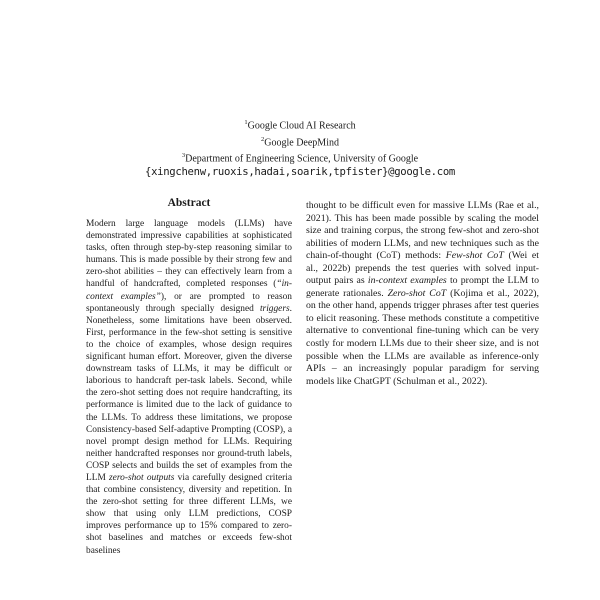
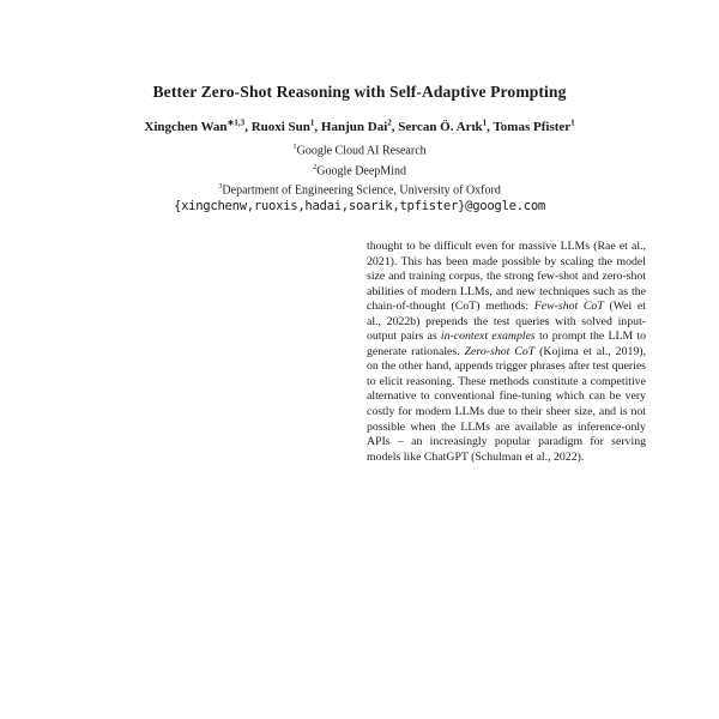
+ Better Zero-Shot Reasoning with Self-Adaptive Prompting
+ Xingchen Wan∗1,3, Ruoxi Sun1, Hanjun Dai2, Sercan Ö. Arık1, Tomas Pfister1
  Google Cloud AI Research
  Google DeepMind
- Department of Engineering Science, University of Google
+ Department of Engineering Science, University of Oxford
  {xingchenw,ruoxis,hadai,soarik,tpfister}@google.com
- Abstract
- Modern large language models (LLMs) have demonstrated impressive capabilities at sophisticated tasks, often through step-by-step reasoning similar to humans. This is made possible by their strong few and zero-shot abilities – they can effectively learn from a handful of handcrafted, completed responses (“in-context examples”), or are prompted to reason spontaneously through specially designed triggers. Nonetheless, some limitations have been observed. First, performance in the few-shot setting is sensitive to the choice of examples, whose design requires significant human effort. Moreover, given the diverse downstream tasks of LLMs, it may be difficult or laborious to handcraft per-task labels. Second, while the zero-shot setting does not require handcrafting, its performance is limited due to the lack of guidance to the LLMs. To address these limitations, we propose Consistency-based Self-adaptive Prompting (COSP), a novel prompt design method for LLMs. Requiring neither handcrafted responses nor ground-truth labels, COSP selects and builds the set of examples from the LLM zero-shot outputs via carefully designed criteria that combine consistency, diversity and repetition. In the zero-shot setting for three different LLMs, we show that using only LLM predictions, COSP improves performance up to 15% compared to zero-shot baselines and matches or exceeds few-shot baselines
- thought to be difficult even for massive LLMs (Rae et al., 2021). This has been made possible by scaling the model size and training corpus, the strong few-shot and zero-shot abilities of modern LLMs, and new techniques such as the chain-of-thought (CoT) methods: Few-shot CoT (Wei et al., 2022b) prepends the test queries with solved input-output pairs as in-context examples to prompt the LLM to generate rationales. Zero-shot CoT (Kojima et al., 2022), on the other hand, appends trigger phrases after test queries to elicit reasoning. These methods constitute a competitive alternative to conventional fine-tuning which can be very costly for modern LLMs due to their sheer size, and is not possible when the LLMs are available as inference-only APIs – an increasingly popular paradigm for serving models like ChatGPT (Schulman et al., 2022).
+ thought to be difficult even for massive LLMs (Rae et al., 2021). This has been made possible by scaling the model size and training corpus, the strong few-shot and zero-shot abilities of modern LLMs, and new techniques such as the chain-of-thought (CoT) methods: Few-shot CoT (Wei et al., 2022b) prepends the test queries with solved input-output pairs as in-context examples to prompt the LLM to generate rationales. Zero-shot CoT (Kojima et al., 2019), on the other hand, appends trigger phrases after test queries to elicit reasoning. These methods constitute a competitive alternative to conventional fine-tuning which can be very costly for modern LLMs due to their sheer size, and is not possible when the LLMs are available as inference-only APIs – an increasingly popular paradigm for serving models like ChatGPT (Schulman et al., 2022).
